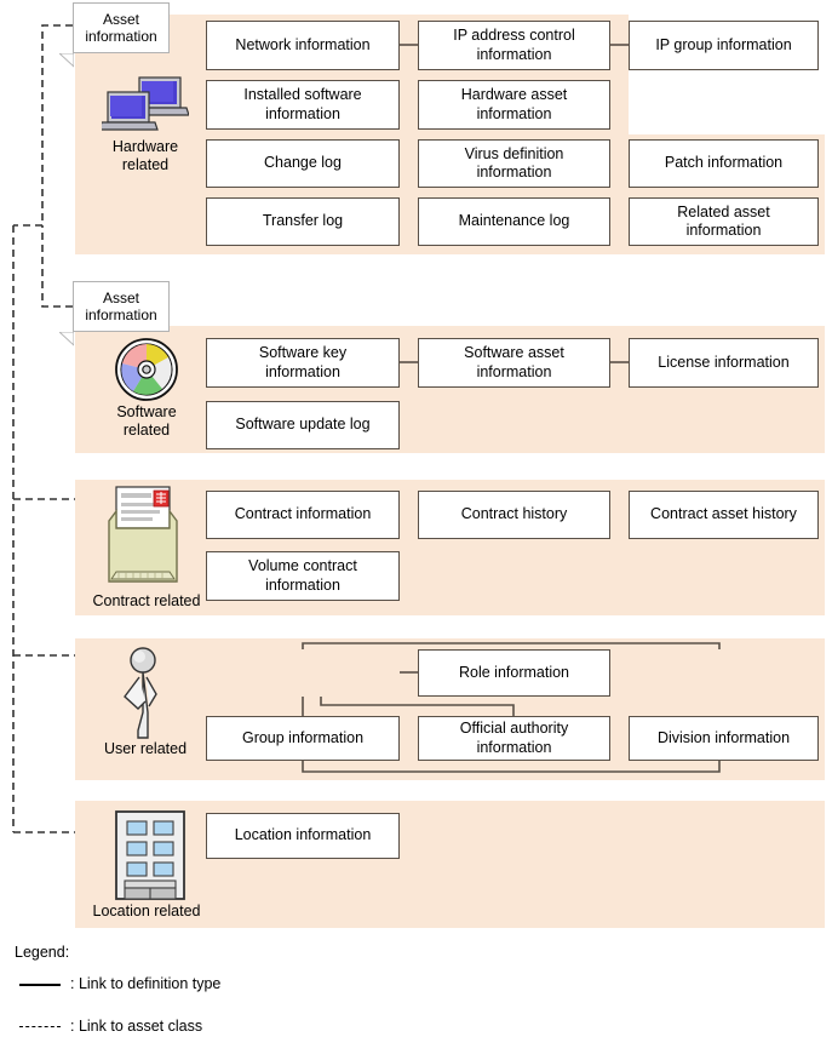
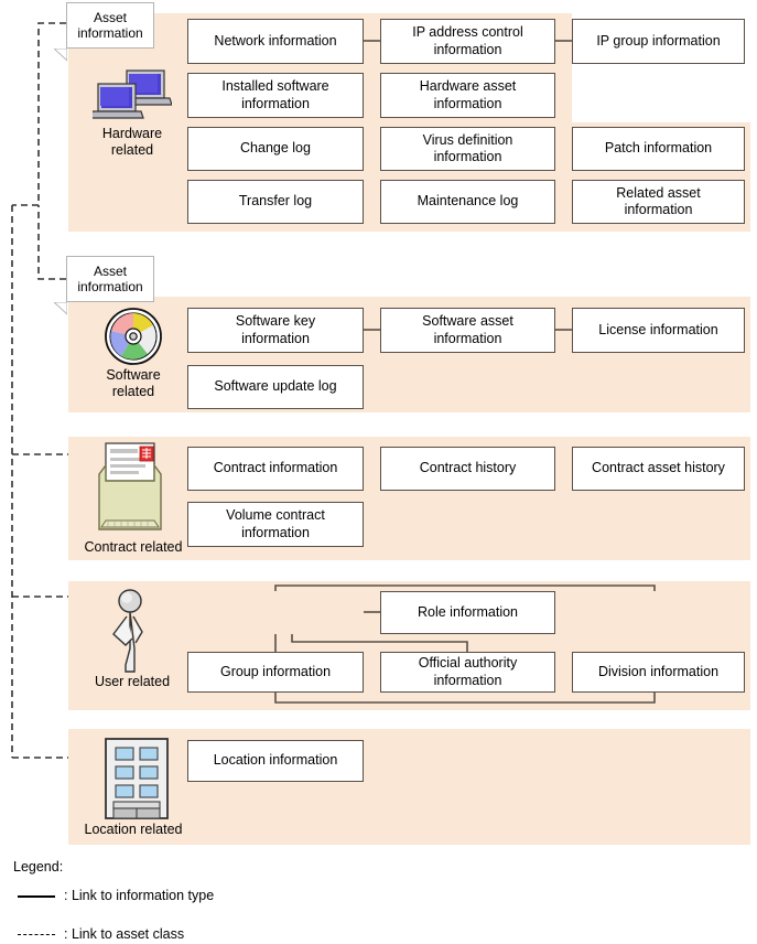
  Asset
  information
  Asset
  information
  Hardware
  related
  Software
  related
  Contract related
  User related
  Location related
  Network information
  IP address control
  information
  IP group information
  Installed software
  information
  Hardware asset
  information
  Change log
  Virus definition
  information
  Patch information
  Transfer log
  Maintenance log
  Related asset
  information
  Software key
  information
  Software asset
  information
  License information
  Software update log
  Contract information
  Contract history
  Contract asset history
  Volume contract
  information
  Role information
  Group information
  Official authority
  information
  Division information
  Location information
  Legend:
- : Link to definition type
+ : Link to information type
  : Link to asset class
